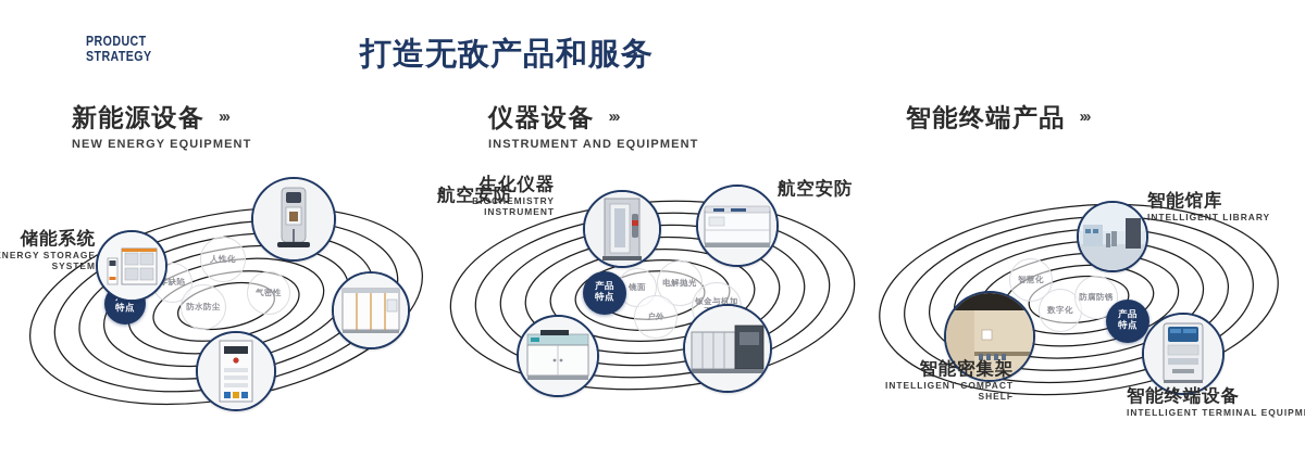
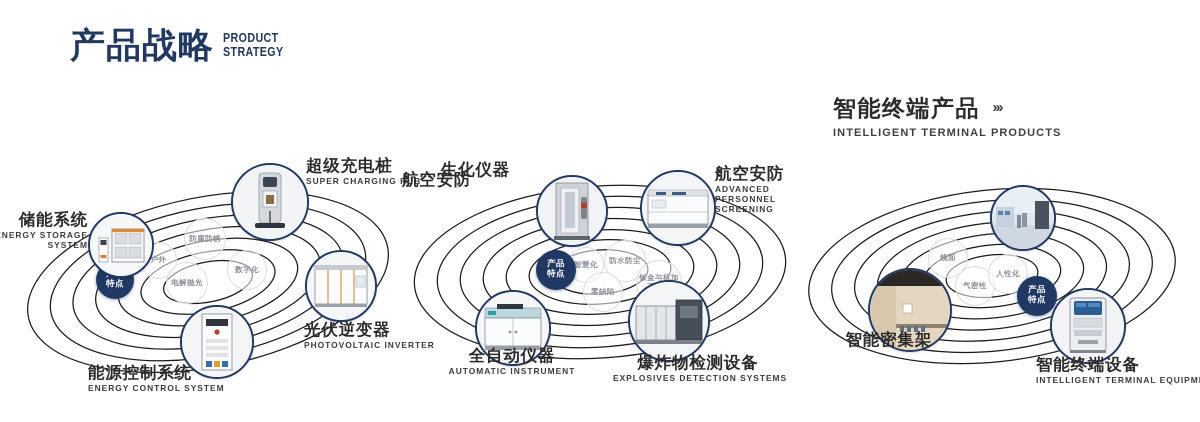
+ 产品战略
  PRODUCT
  STRATEGY
- 打造无敌产品和服务
- 新能源设备 ›››
- NEW ENERGY EQUIPMENT
- 仪器设备 ›››
- INSTRUMENT AND EQUIPMENT
  智能终端产品 ›››
+ INTELLIGENT TERMINAL PRODUCTS
- 人性化
+ 防腐防锈
- 零缺陷
+ 户外
- 防水防尘
+ 电解抛光
- 气密性
+ 数字化
  特点
  储能系统
  NERGY STORAGE SYSTEM
+ 超级充电桩
+ SUPER CHARGING HUB
+ 光伏逆变器
+ PHOTOVOLTAIC INVERTER
+ 能源控制系统
+ ENERGY CONTROL SYSTEM
- 镜面
+ 智慧化
- 电解抛光
+ 防水防尘
- 户外
+ 零缺陷
  产品
  特点
  生化仪器
- BIOCHEMISTRY INSTRUMENT
  航空安防
  航空安防
+ ADVANCED PERSONNEL SCREENING
+ 爆炸物检测设备
+ EXPLOSIVES DETECTION SYSTEMS
+ 全自动仪器
+ AUTOMATIC INSTRUMENT
- 智慧化
+ 镜面
- 数字化
+ 气密性
- 防腐防锈
+ 人性化
  产品
  特点
- 智能馆库
- INTELLIGENT LIBRARY
  智能密集架
- INTELLIGENT COMPACT SHELF
  智能终端设备
  INTELLIGENT TERMINAL EQUIPM
